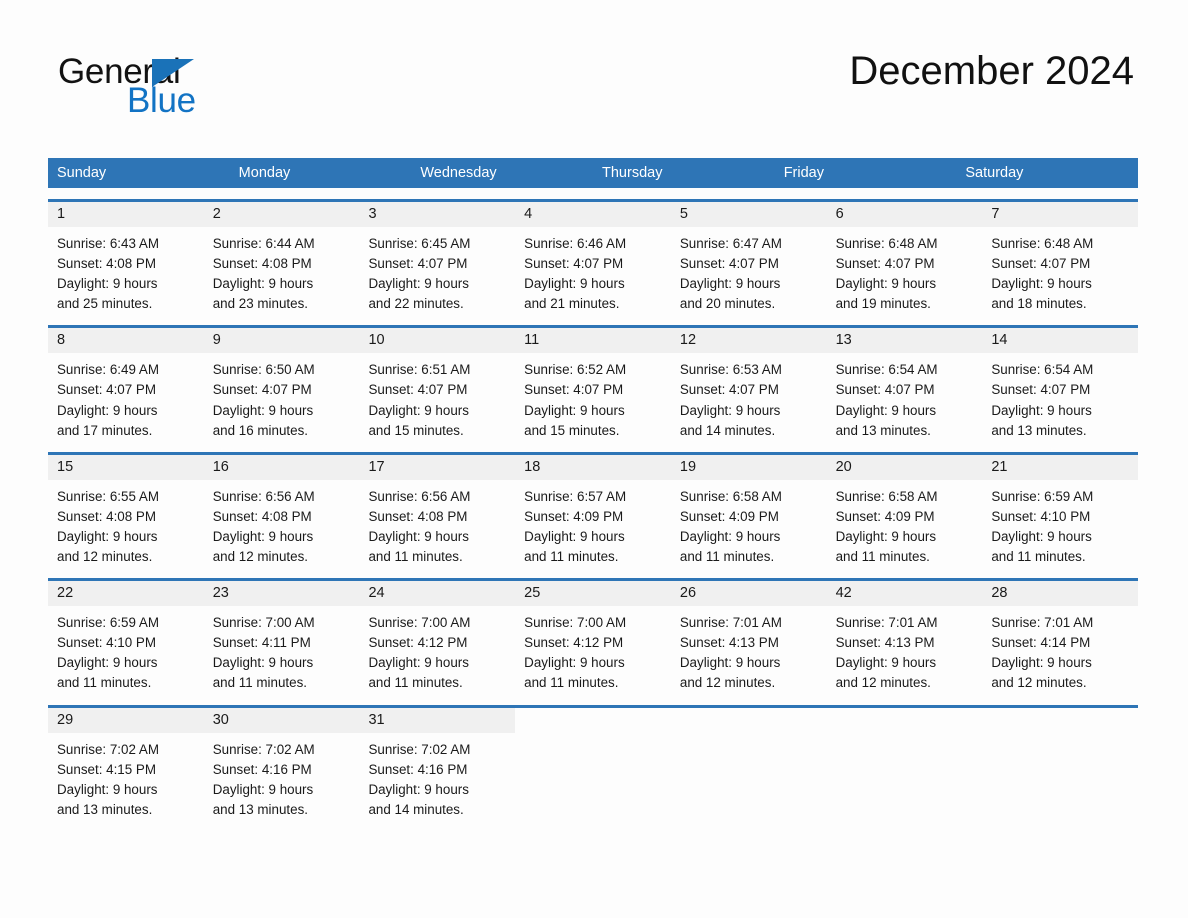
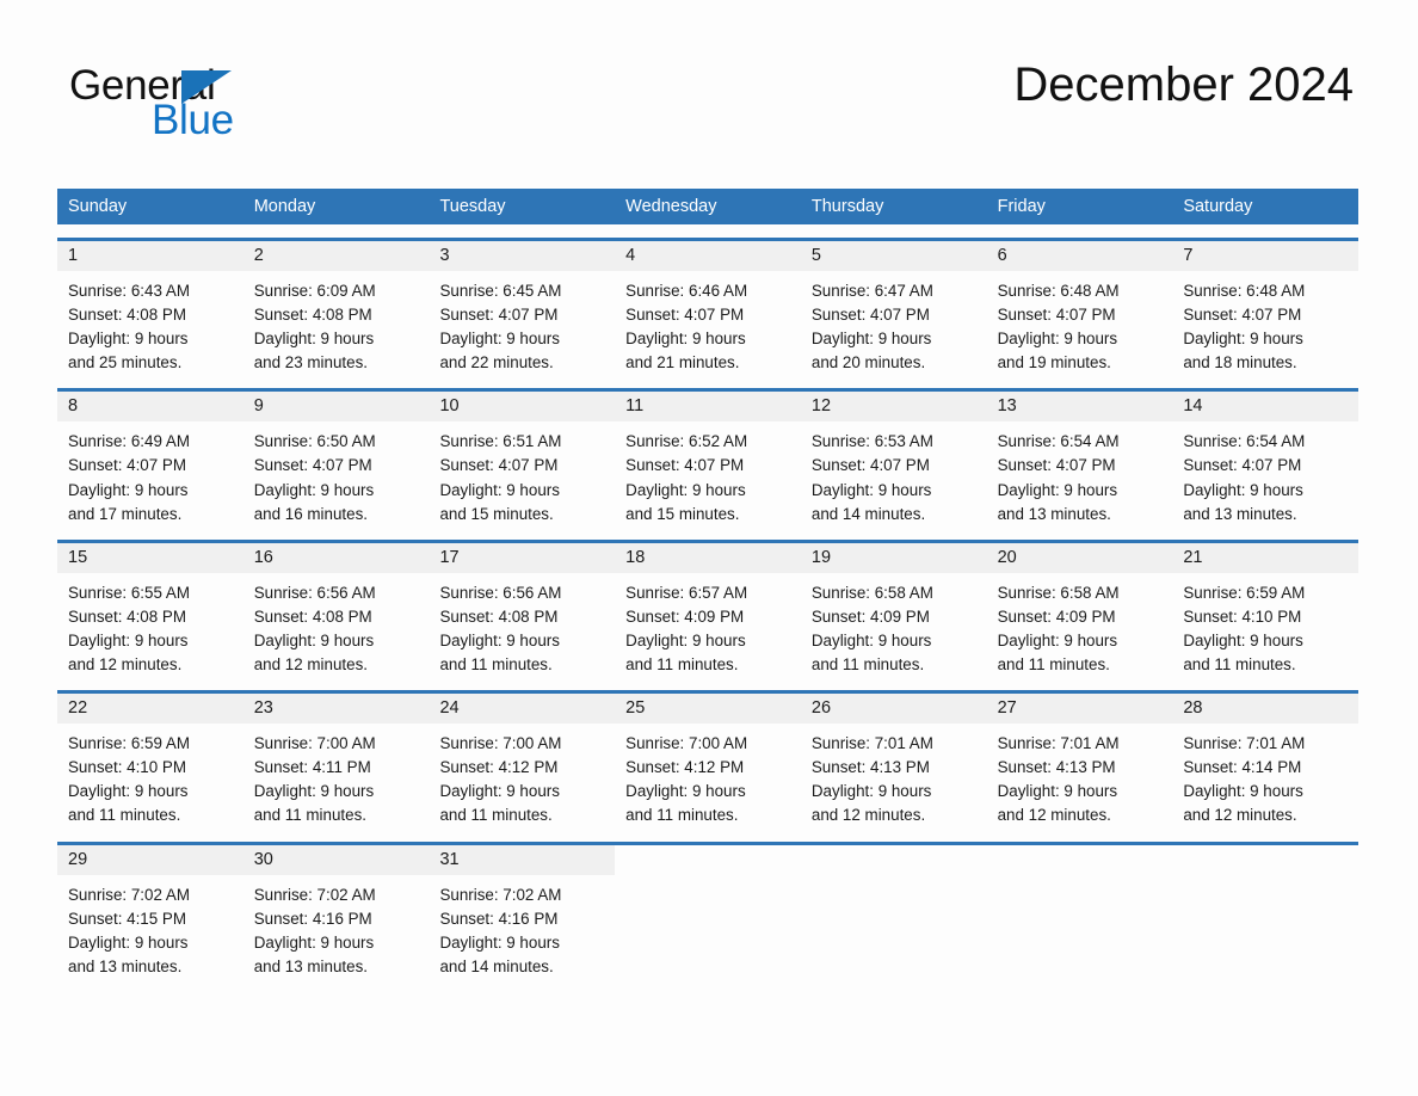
  General
  Blue
  December 2024
  Sunday
  Monday
+ Tuesday
  Wednesday
  Thursday
  Friday
  Saturday
  1
  Sunrise: 6:43 AM
  Sunset: 4:08 PM
  Daylight: 9 hours
  and 25 minutes.
  2
- Sunrise: 6:44 AM
+ Sunrise: 6:09 AM
  Sunset: 4:08 PM
  Daylight: 9 hours
  and 23 minutes.
  3
  Sunrise: 6:45 AM
  Sunset: 4:07 PM
  Daylight: 9 hours
  and 22 minutes.
  4
  Sunrise: 6:46 AM
  Sunset: 4:07 PM
  Daylight: 9 hours
  and 21 minutes.
  5
  Sunrise: 6:47 AM
  Sunset: 4:07 PM
  Daylight: 9 hours
  and 20 minutes.
  6
  Sunrise: 6:48 AM
  Sunset: 4:07 PM
  Daylight: 9 hours
  and 19 minutes.
  7
  Sunrise: 6:48 AM
  Sunset: 4:07 PM
  Daylight: 9 hours
  and 18 minutes.
  8
  Sunrise: 6:49 AM
  Sunset: 4:07 PM
  Daylight: 9 hours
  and 17 minutes.
  9
  Sunrise: 6:50 AM
  Sunset: 4:07 PM
  Daylight: 9 hours
  and 16 minutes.
  10
  Sunrise: 6:51 AM
  Sunset: 4:07 PM
  Daylight: 9 hours
  and 15 minutes.
  11
  Sunrise: 6:52 AM
  Sunset: 4:07 PM
  Daylight: 9 hours
  and 15 minutes.
  12
  Sunrise: 6:53 AM
  Sunset: 4:07 PM
  Daylight: 9 hours
  and 14 minutes.
  13
  Sunrise: 6:54 AM
  Sunset: 4:07 PM
  Daylight: 9 hours
  and 13 minutes.
  14
  Sunrise: 6:54 AM
  Sunset: 4:07 PM
  Daylight: 9 hours
  and 13 minutes.
  15
  Sunrise: 6:55 AM
  Sunset: 4:08 PM
  Daylight: 9 hours
  and 12 minutes.
  16
  Sunrise: 6:56 AM
  Sunset: 4:08 PM
  Daylight: 9 hours
  and 12 minutes.
  17
  Sunrise: 6:56 AM
  Sunset: 4:08 PM
  Daylight: 9 hours
  and 11 minutes.
  18
  Sunrise: 6:57 AM
  Sunset: 4:09 PM
  Daylight: 9 hours
  and 11 minutes.
  19
  Sunrise: 6:58 AM
  Sunset: 4:09 PM
  Daylight: 9 hours
  and 11 minutes.
  20
  Sunrise: 6:58 AM
  Sunset: 4:09 PM
  Daylight: 9 hours
  and 11 minutes.
  21
  Sunrise: 6:59 AM
  Sunset: 4:10 PM
  Daylight: 9 hours
  and 11 minutes.
  22
  Sunrise: 6:59 AM
  Sunset: 4:10 PM
  Daylight: 9 hours
  and 11 minutes.
  23
  Sunrise: 7:00 AM
  Sunset: 4:11 PM
  Daylight: 9 hours
  and 11 minutes.
  24
  Sunrise: 7:00 AM
  Sunset: 4:12 PM
  Daylight: 9 hours
  and 11 minutes.
  25
  Sunrise: 7:00 AM
  Sunset: 4:12 PM
  Daylight: 9 hours
  and 11 minutes.
  26
  Sunrise: 7:01 AM
  Sunset: 4:13 PM
  Daylight: 9 hours
  and 12 minutes.
- 42
+ 27
  Sunrise: 7:01 AM
  Sunset: 4:13 PM
  Daylight: 9 hours
  and 12 minutes.
  28
  Sunrise: 7:01 AM
  Sunset: 4:14 PM
  Daylight: 9 hours
  and 12 minutes.
  29
  Sunrise: 7:02 AM
  Sunset: 4:15 PM
  Daylight: 9 hours
  and 13 minutes.
  30
  Sunrise: 7:02 AM
  Sunset: 4:16 PM
  Daylight: 9 hours
  and 13 minutes.
  31
  Sunrise: 7:02 AM
  Sunset: 4:16 PM
  Daylight: 9 hours
  and 14 minutes.
